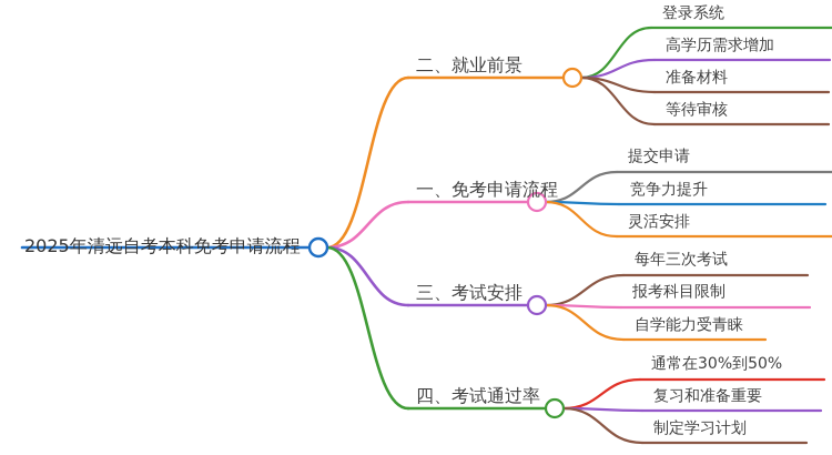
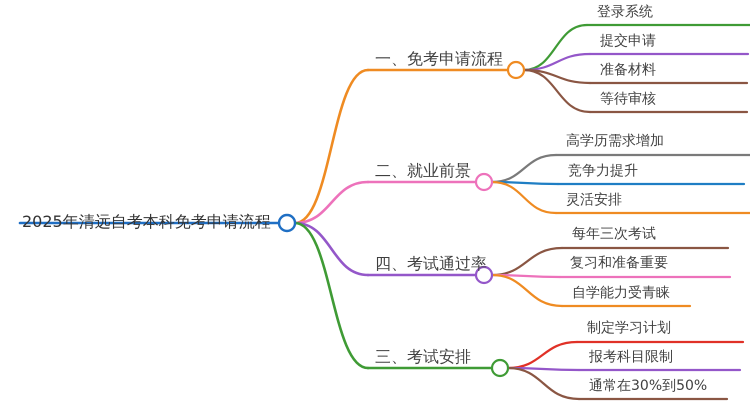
  2025年清远自考本科免考申请流程
- 二、就业前景
+ 一、免考申请流程
  登录系统
- 高学历需求增加
+ 提交申请
  准备材料
  等待审核
- 一、免考申请流程
+ 二、就业前景
- 提交申请
+ 高学历需求增加
  竞争力提升
  灵活安排
- 三、考试安排
+ 四、考试通过率
  每年三次考试
- 报考科目限制
+ 复习和准备重要
  自学能力受青睐
- 四、考试通过率
+ 三、考试安排
- 通常在30%到50%
+ 制定学习计划
- 复习和准备重要
+ 报考科目限制
- 制定学习计划
+ 通常在30%到50%
